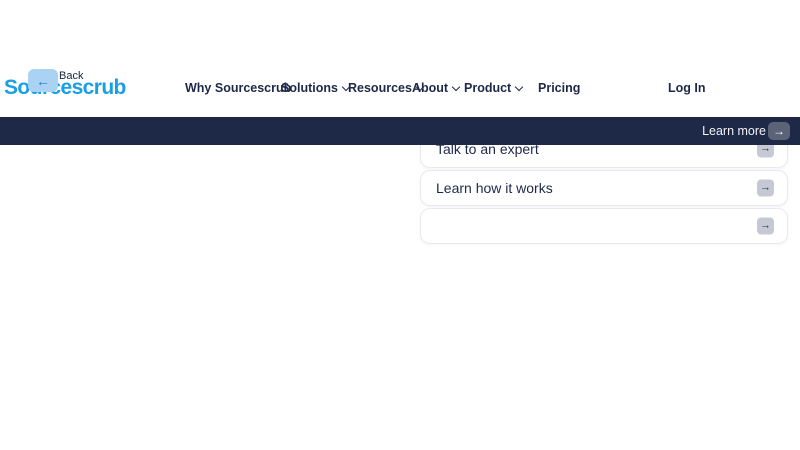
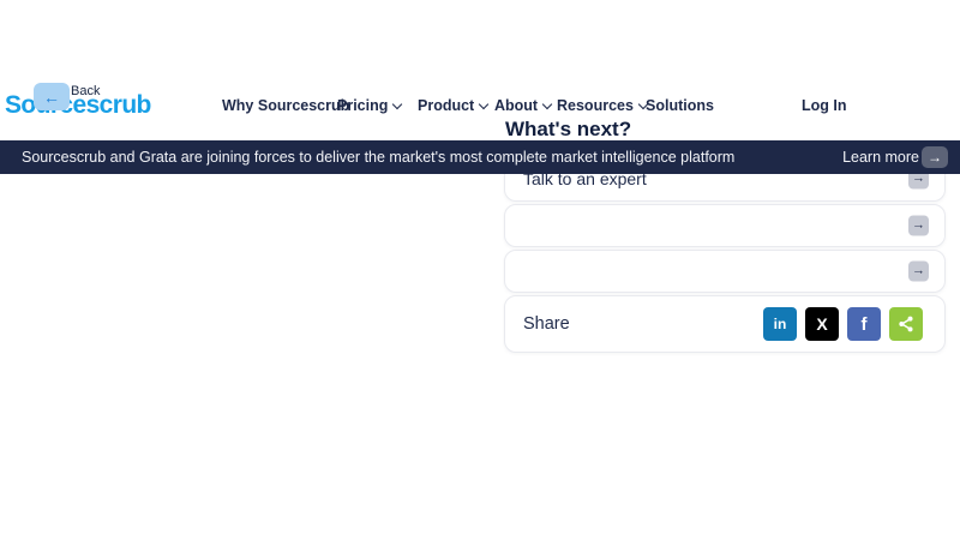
  Soescrub
  ←
  Back
  Why Sourcescrub
- Solutions
+ Pricing
- Resources
+ Product
  About
- Product
+ Resources
- Pricing
+ Solutions
  Log In
+ What's next?
  Talk to an expert
  →
- Learn how it works
  →
  →
+ Share
+ in
+ X
+ f
+ Sourcescrub and Grata are joining forces to deliver the market's most complete market intelligence platform
  Learn more
  →
